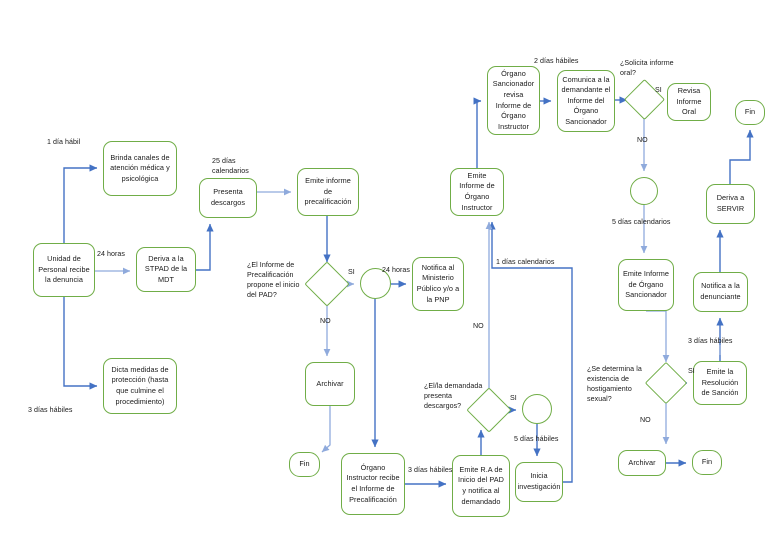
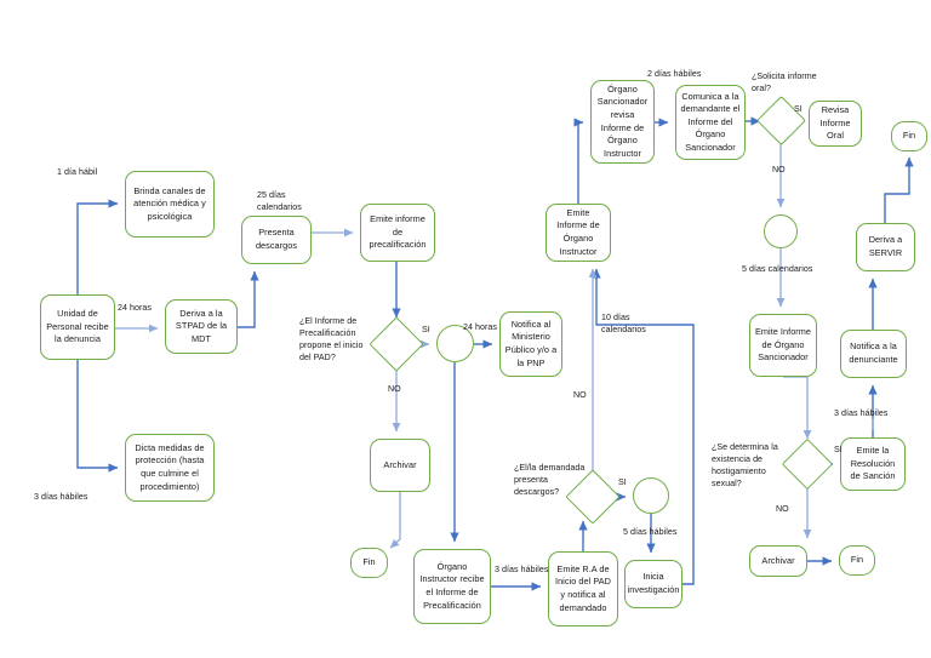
  Unidad de Personal recibe la denuncia
  Brinda canales de atención médica y psicológica
  Dicta medidas de protección (hasta que culmine el procedimiento)
  Deriva a la STPAD de la MDT
  Presenta descargos
  Emite informe de precalificación
  Notifica al Ministerio Público y/o a la PNP
  Archivar
  Fin
  Órgano Instructor recibe el Informe de Precalificación
  Emite R.A de Inicio del PAD y notifica al demandado
  Inicia investigación
  Emite Informe de Órgano Instructor
  Órgano Sancionador revisa Informe de Órgano Instructor
  Comunica a la demandante el Informe del Órgano Sancionador
  Revisa Informe Oral
  Fin
  Emite Informe de Órgano Sancionador
  Emite la Resolución de Sanción
  Notifica a la denunciante
  Deriva a SERVIR
  Archivar
  Fin
  1 día hábil
  24 horas
  3 días hábiles
  25 días calendarios
  ¿El Informe de Precalificación propone el inicio del PAD?
  SI
  NO
  24 horas
  3 días hábiles
  ¿El/la demandada presenta descargos?
  SI
  5 días hábiles
  NO
- 1 días calendarios
+ 10 días calendarios
  2 días hábiles
  ¿Solicita informe oral?
  SI
  NO
  5 días calendarios
  ¿Se determina la existencia de hostigamiento sexual?
  SI
  NO
  3 días hábiles
